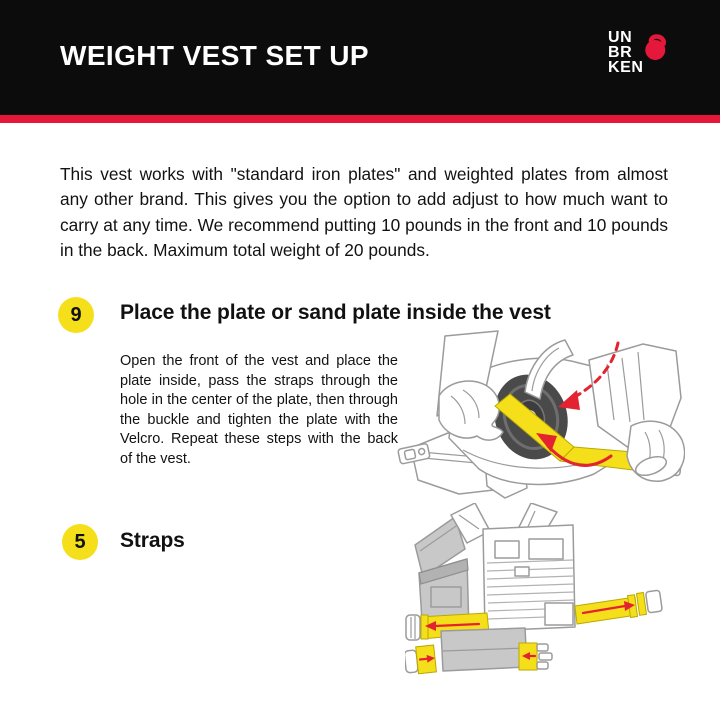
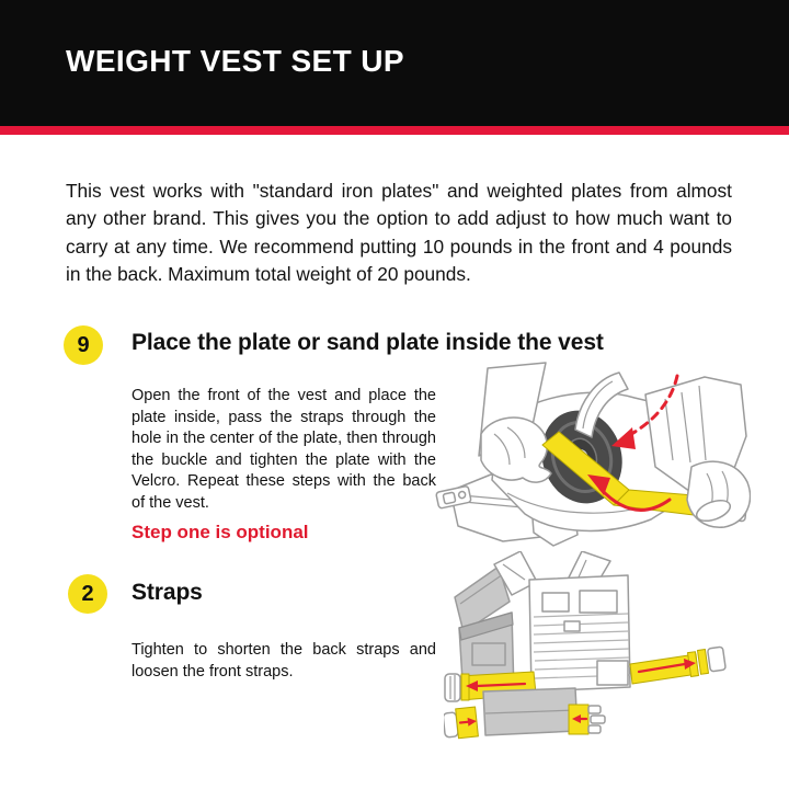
  WEIGHT VEST SET UP
- UN
- BR
- KEN
- This vest works with "standard iron plates" and weighted plates from almost any other brand. This gives you the option to add adjust to how much want to carry at any time. We recommend putting 10 pounds in the front and 10 pounds in the back. Maximum total weight of 20 pounds.
+ This vest works with "standard iron plates" and weighted plates from almost any other brand. This gives you the option to add adjust to how much want to carry at any time. We recommend putting 10 pounds in the front and 4 pounds in the back. Maximum total weight of 20 pounds.
  9
  Place the plate or sand plate inside the vest
  Open the front of the vest and place the plate inside, pass the straps through the hole in the center of the plate, then through the buckle and tighten the plate with the Velcro. Repeat these steps with the back of the vest.
+ Step one is optional
- 5
+ 2
  Straps
+ Tighten to shorten the back straps and loosen the front straps.
